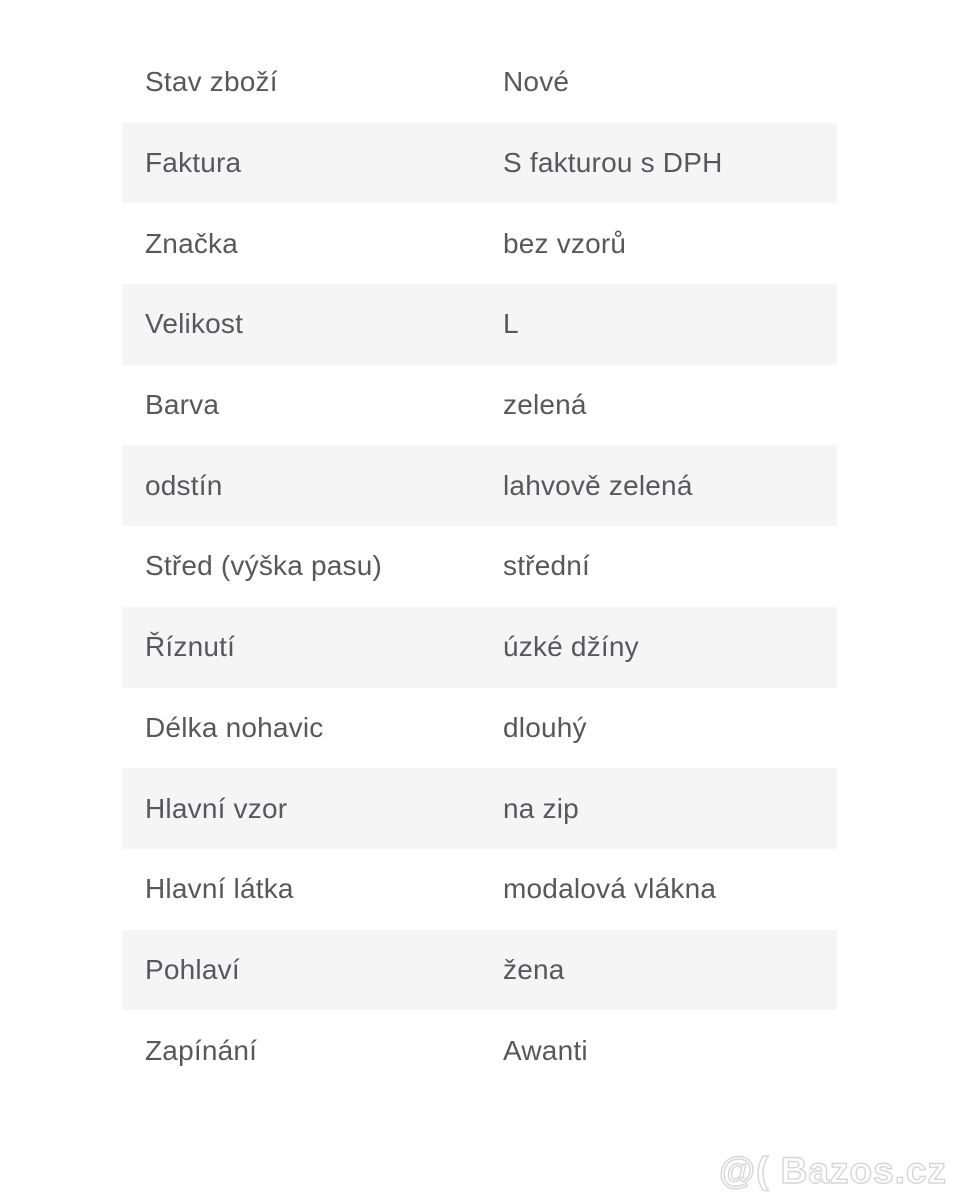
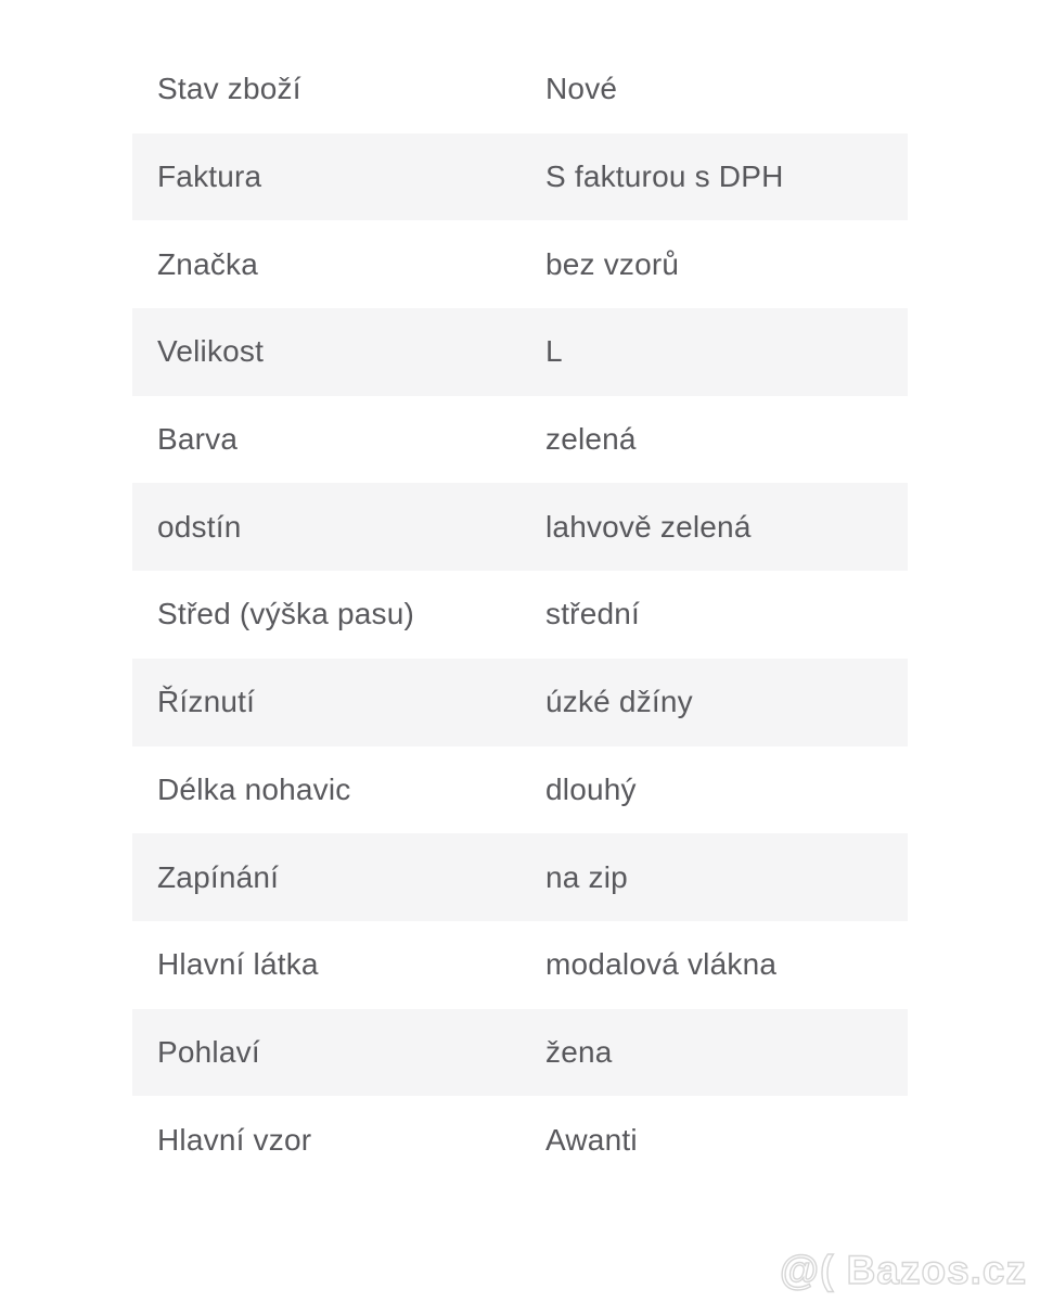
  Stav zboží
  Nové
  Faktura
  S fakturou s DPH
  Značka
  bez vzorů
  Velikost
  L
  Barva
  zelená
  odstín
  lahvově zelená
  Střed (výška pasu)
  střední
  Říznutí
  úzké džíny
  Délka nohavic
  dlouhý
- Hlavní vzor
+ Zapínání
  na zip
  Hlavní látka
  modalová vlákna
  Pohlaví
  žena
- Zapínání
+ Hlavní vzor
  Awanti
  @( Bazos.cz
